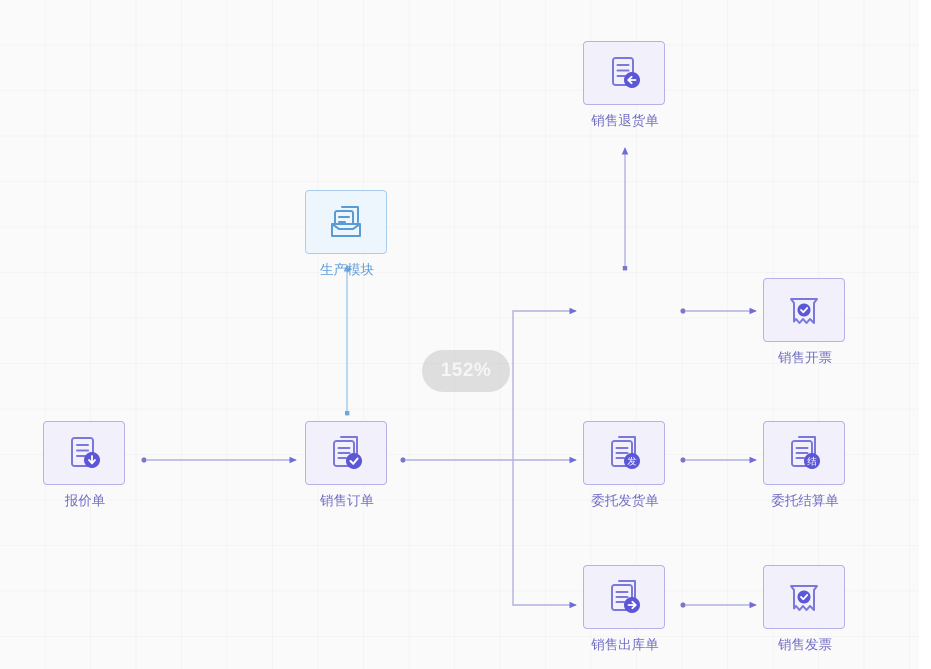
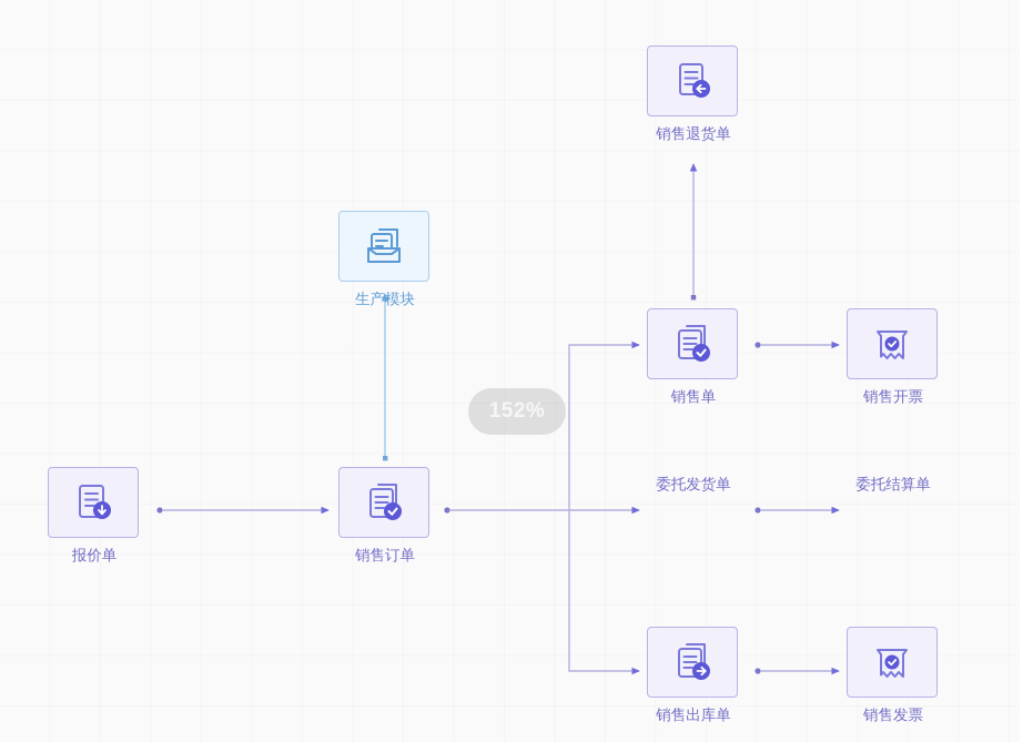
  报价单
  生产模块
  销售订单
  销售退货单
+ 销售单
  销售开票
- 发
  委托发货单
- 结
  委托结算单
  销售出库单
  销售发票
  152%
